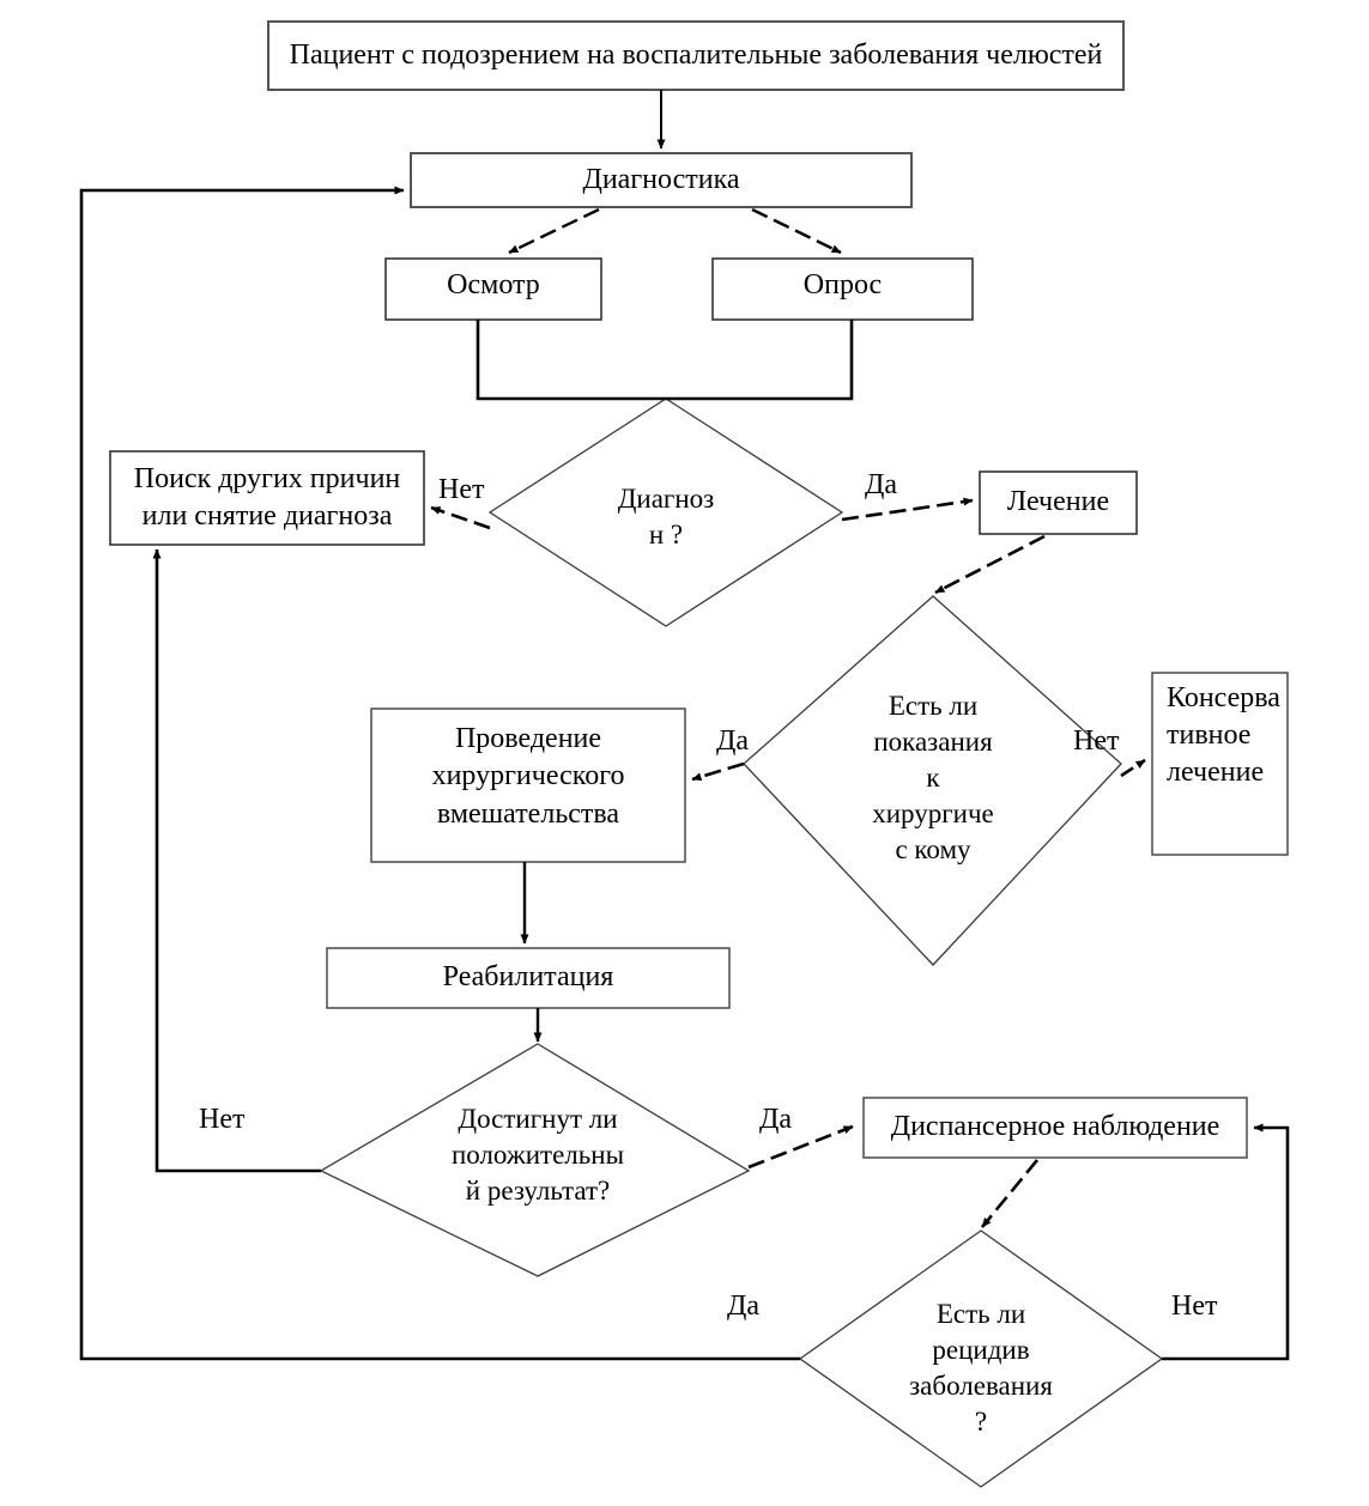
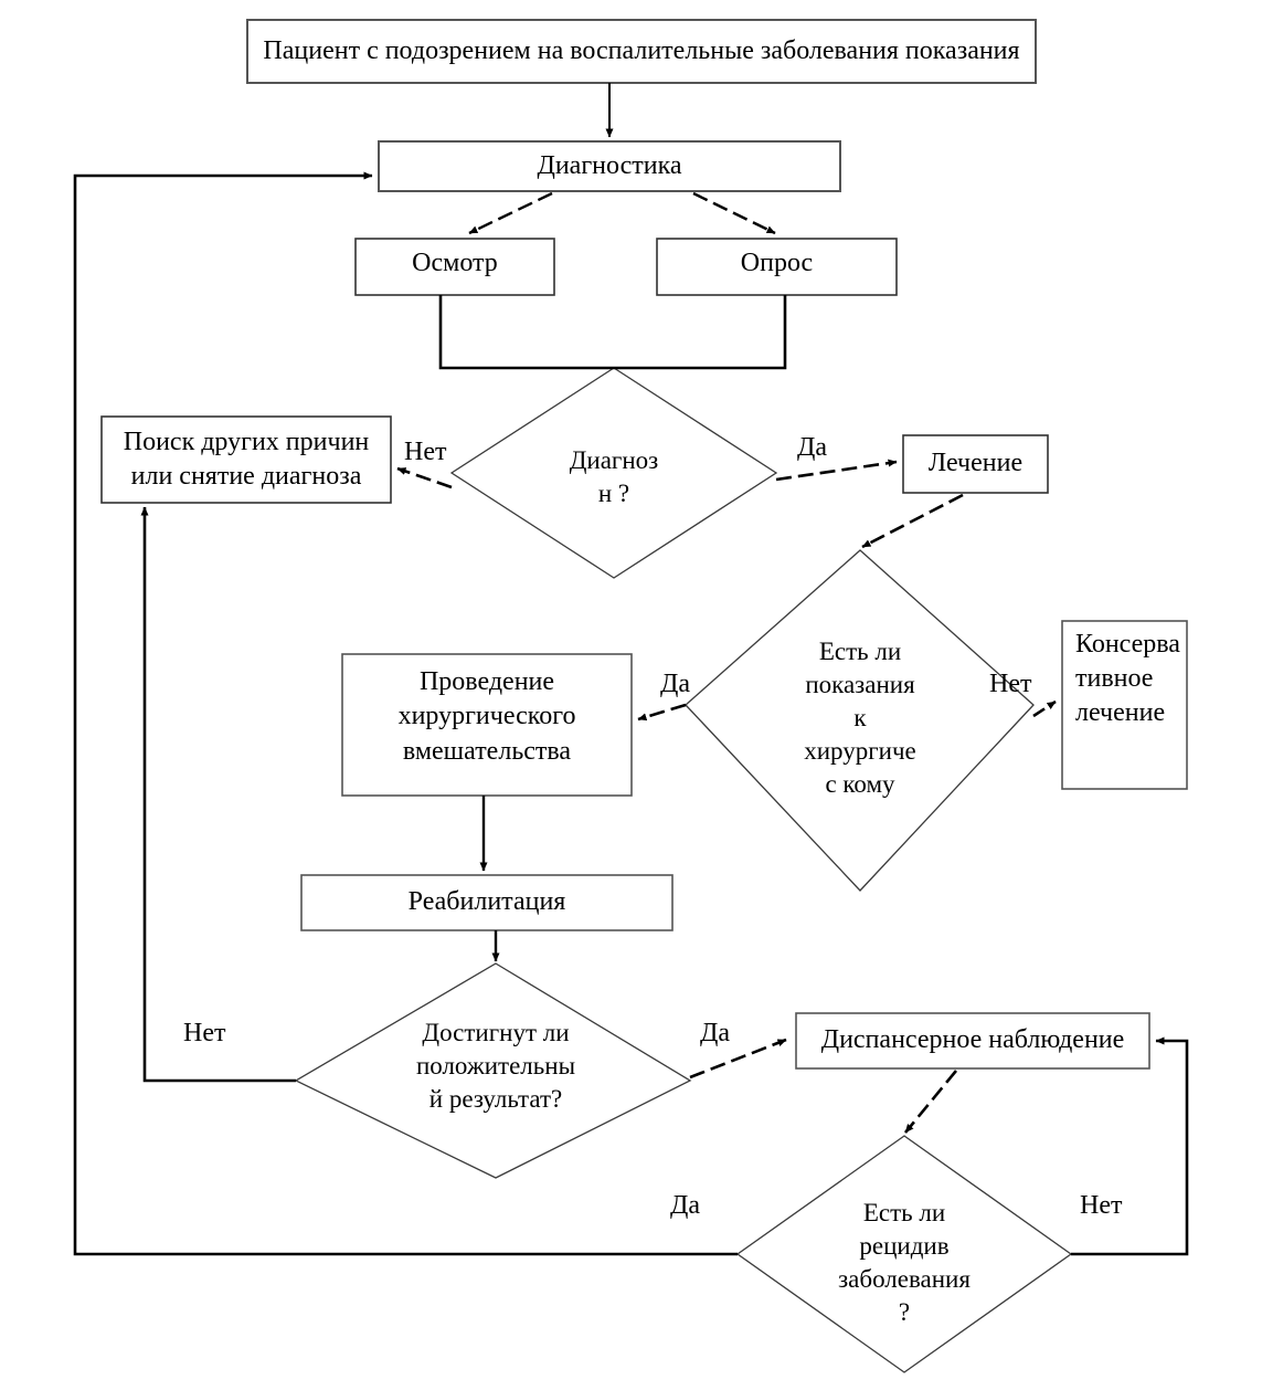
- Пациент с подозрением на воспалительные заболевания челюстей
+ Пациент с подозрением на воспалительные заболевания показания
  Диагностика
  Осмотр
  Опрос
  Поиск других причин
  или снятие диагноза
  Диагноз
  н ?
  Лечение
  Есть ли
  показания
  к
  хирургиче
  с кому
  Консерва
  тивное
  лечение
  Проведение
  хирургического
  вмешательства
  Реабилитация
  Достигнут ли
  положительны
  й результат?
  Диспансерное наблюдение
  Есть ли
  рецидив
  заболевания
  ?
  Нет
  Да
  Да
  Нет
  Нет
  Да
  Да
  Нет
